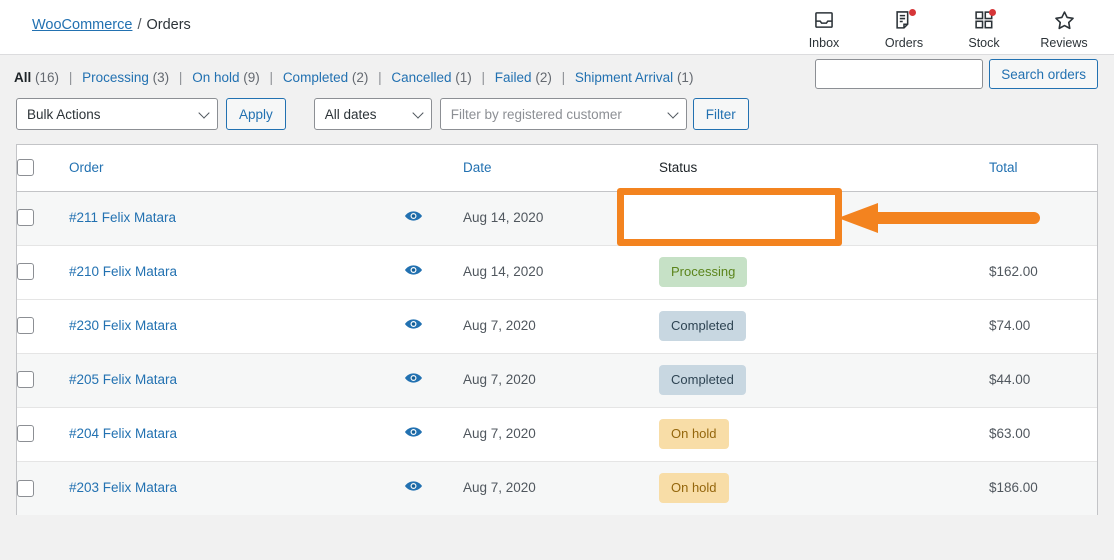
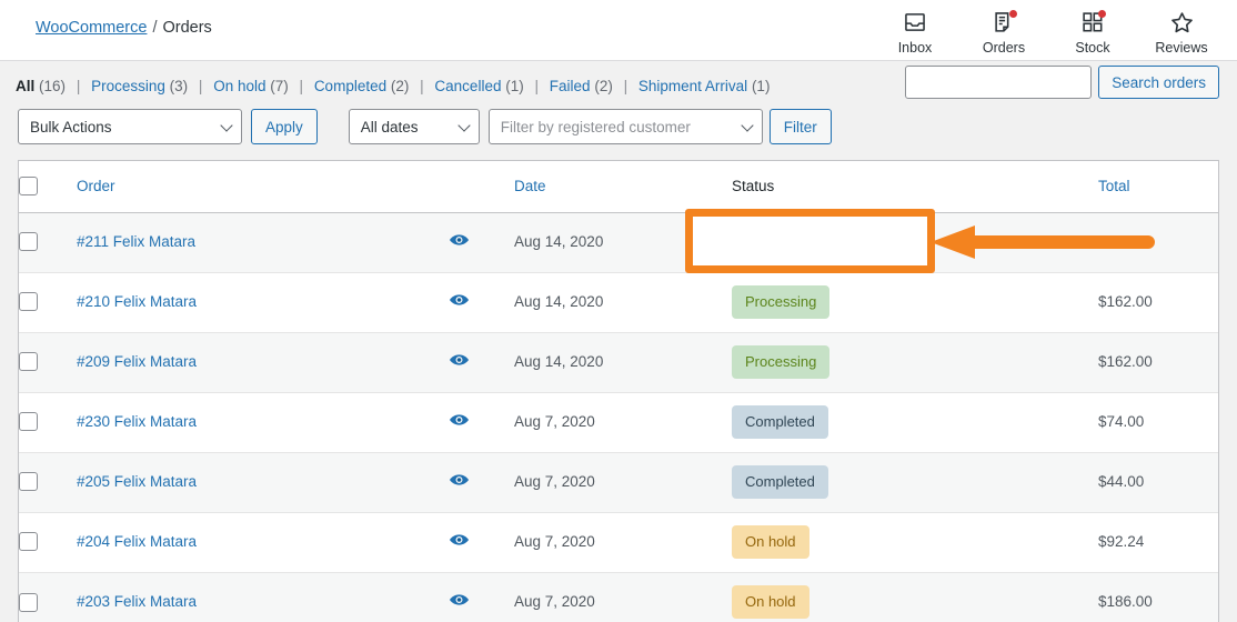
  WooCommerce / Orders
  Inbox
  Orders
  Stock
  Reviews
- All (16) | Processing (3) | On hold (9) | Completed (2) | Cancelled (1) | Failed (2) | Shipment Arrival (1)
+ All (16) | Processing (3) | On hold (7) | Completed (2) | Cancelled (1) | Failed (2) | Shipment Arrival (1)
  Search orders
  Bulk Actions
  Apply
  All dates
  Filter by registered customer
  Filter
  	Order		Date	Status	Total
  	#210 Felix Matara		Aug 14, 2020	Processing	$162.00
+ 	#209 Felix Matara		Aug 14, 2020	Processing	$162.00
  	#230 Felix Matara		Aug 7, 2020	Completed	$74.00
  	#205 Felix Matara		Aug 7, 2020	Completed	$44.00
- 	#204 Felix Matara		Aug 7, 2020	On hold	$63.00
+ 	#204 Felix Matara		Aug 7, 2020	On hold	$92.24
  	#203 Felix Matara		Aug 7, 2020	On hold	$186.00
